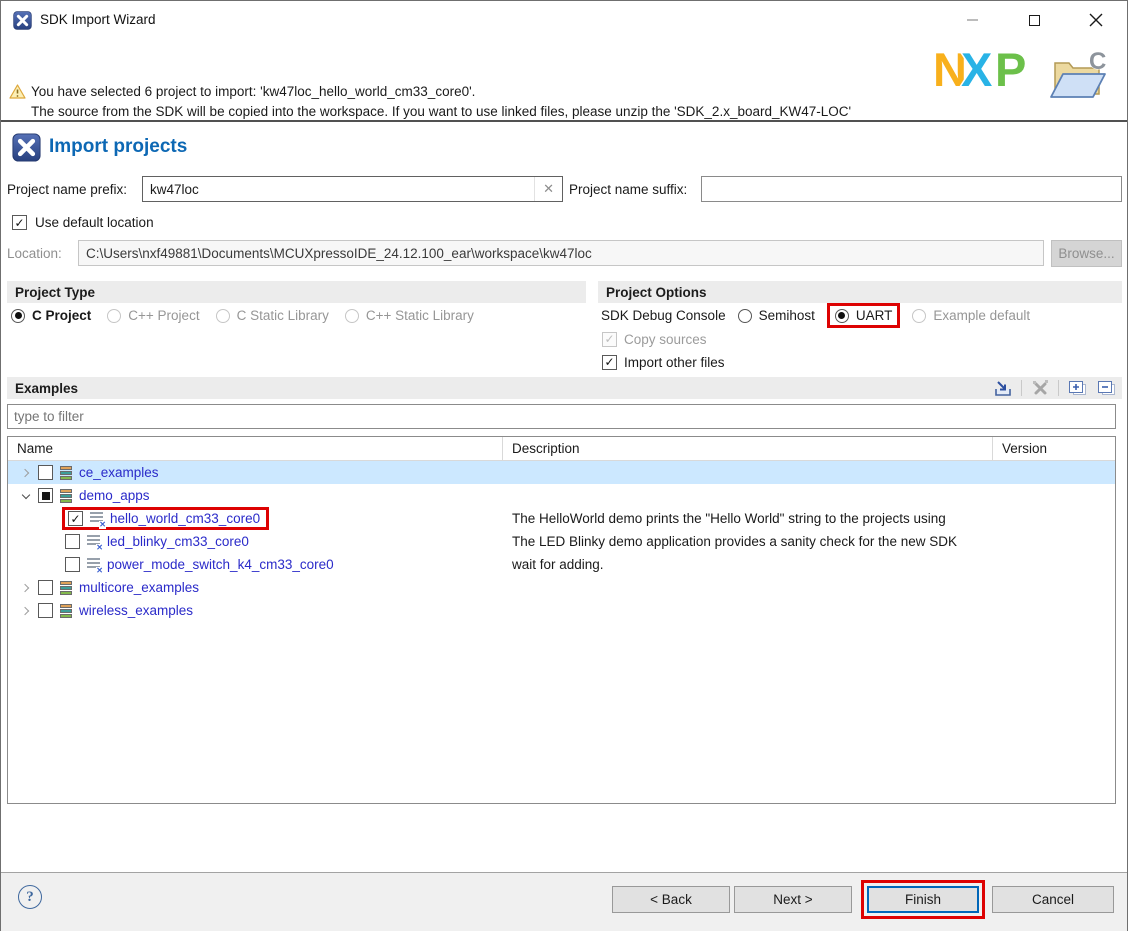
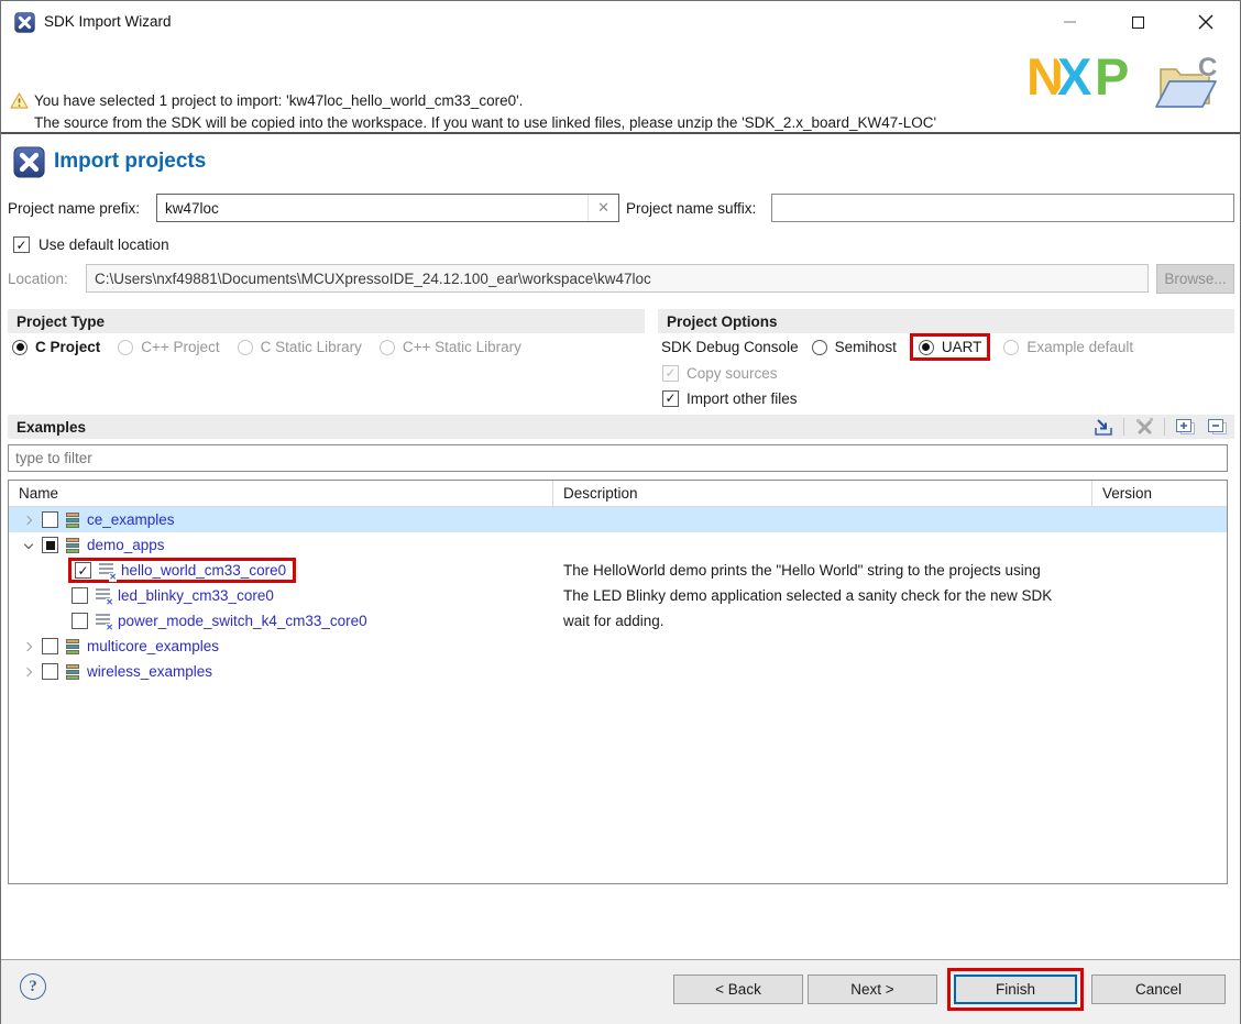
  SDK Import Wizard
- You have selected 6 project to import: 'kw47loc_hello_world_cm33_core0'.
+ You have selected 1 project to import: 'kw47loc_hello_world_cm33_core0'.
  The source from the SDK will be copied into the workspace. If you want to use linked files, please unzip the 'SDK_2.x_board_KW47-LOC'
  N
  P
  X
  C
  Import projects
  Project name prefix:
  kw47loc
  ✕
  Project name suffix:
  ✓
  Use default location
  Location:
  C:\Users\nxf49881\Documents\MCUXpressoIDE_24.12.100_ear\workspace\kw47loc
  Browse...
  Project Type
  C Project
  C++ Project
  C Static Library
  C++ Static Library
  Project Options
  SDK Debug Console
  Semihost
  UART
  Example default
  ✓
  Copy sources
  ✓
  Import other files
  Examples
  type to filter
  Name
  Description
  Version
  ce_examples
  demo_apps
  ✓
  hello_world_cm33_core0
  The HelloWorld demo prints the "Hello World" string to the projects using
  led_blinky_cm33_core0
- The LED Blinky demo application provides a sanity check for the new SDK
+ The LED Blinky demo application selected a sanity check for the new SDK
  power_mode_switch_k4_cm33_core0
  wait for adding.
  multicore_examples
  wireless_examples
  ?
  < Back
  Next >
  Finish
  Cancel
